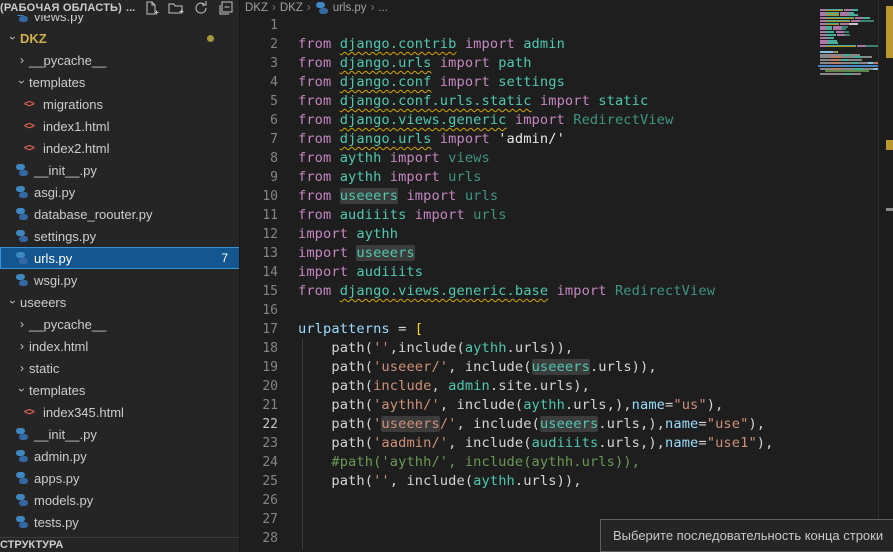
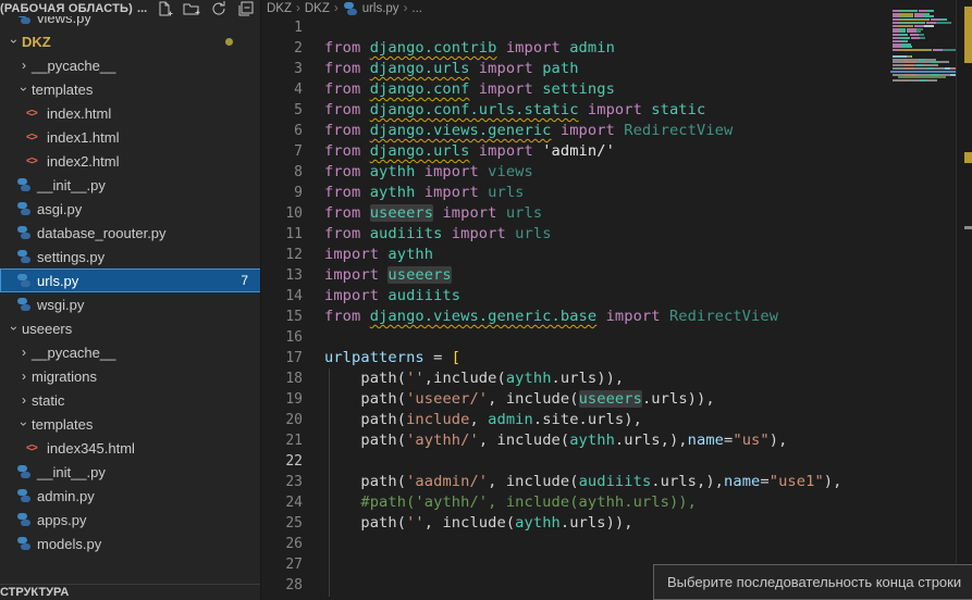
  views.py
  DKZ
  ›
  __pycache__
  templates
  <>
- migrations
+ index.html
  <>
  index1.html
  <>
  index2.html
  __init__.py
  asgi.py
  database_roouter.py
  settings.py
  urls.py
  7
  wsgi.py
  useeers
  ›
  __pycache__
  ›
- index.html
+ migrations
  ›
  static
  templates
  <>
  index345.html
  __init__.py
  admin.py
  apps.py
  models.py
- tests.py
  (РАБОЧАЯ ОБЛАСТЬ)
  ...
  СТРУКТУРА
  DKZ
  ›
  DKZ
  ›
  urls.py
  ›
  ...
  1
  2
  3
  4
  5
  6
  7
  8
  9
  10
  11
  12
  13
  14
  15
  16
  17
  18
  19
  20
  21
  22
  23
  24
  25
  26
  27
  28
  from django.contrib import admin
  from django.urls import path
  from django.conf import settings
  from django.conf.urls.static import static
  from django.views.generic import RedirectView
  from django.urls import 'admin/'
  from aythh import views
  from aythh import urls
  from useeers import urls
  from audiiits import urls
  import aythh
  import useeers
  import audiiits
  from django.views.generic.base import RedirectView
  urlpatterns = [
  path('',include(aythh.urls)),
  path('useeer/', include(useeers.urls)),
  path(include, admin.site.urls),
  path('aythh/', include(aythh.urls,),name="us"),
- path('useeers/', include(useeers.urls,),name="use"),
  path('aadmin/', include(audiiits.urls,),name="use1"),
  #path('aythh/', include(aythh.urls)),
  path('', include(aythh.urls)),
  Выберите последовательность конца строки
